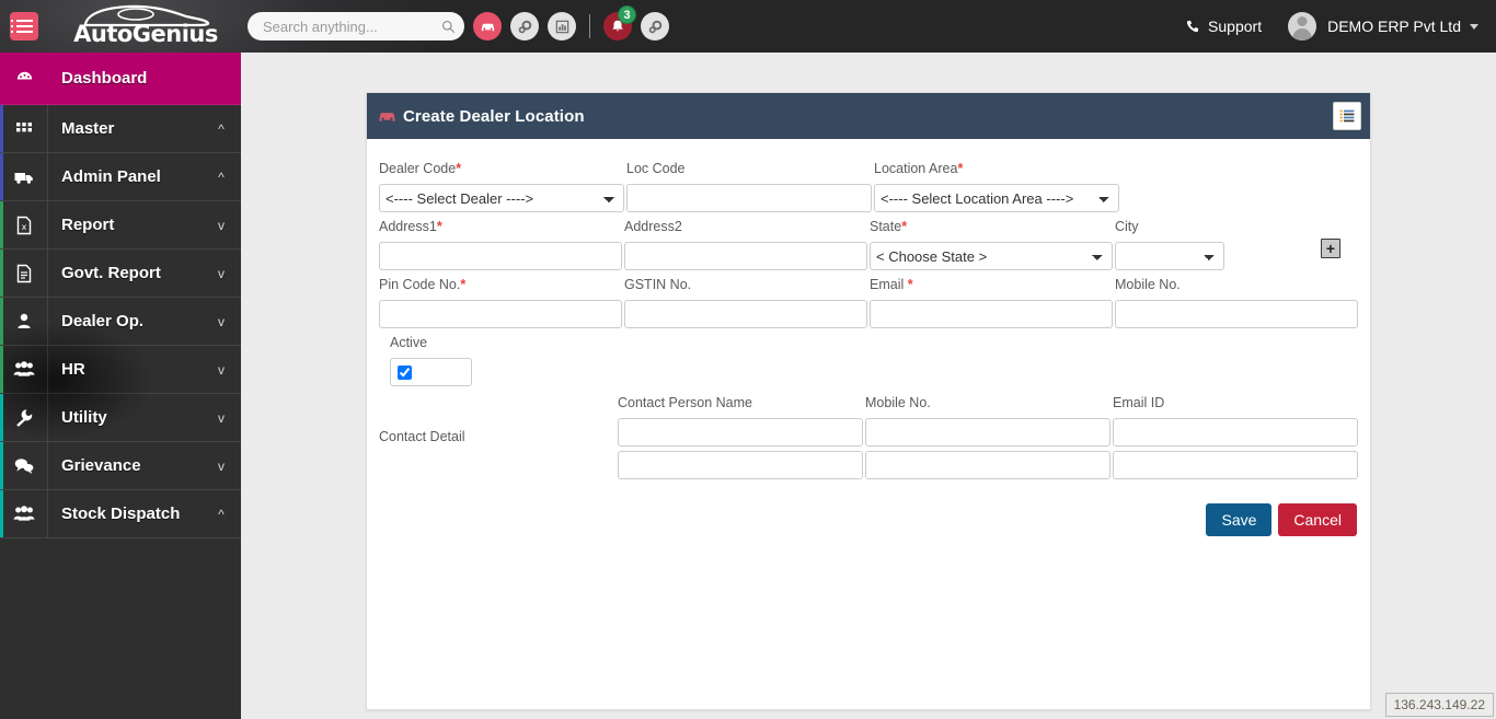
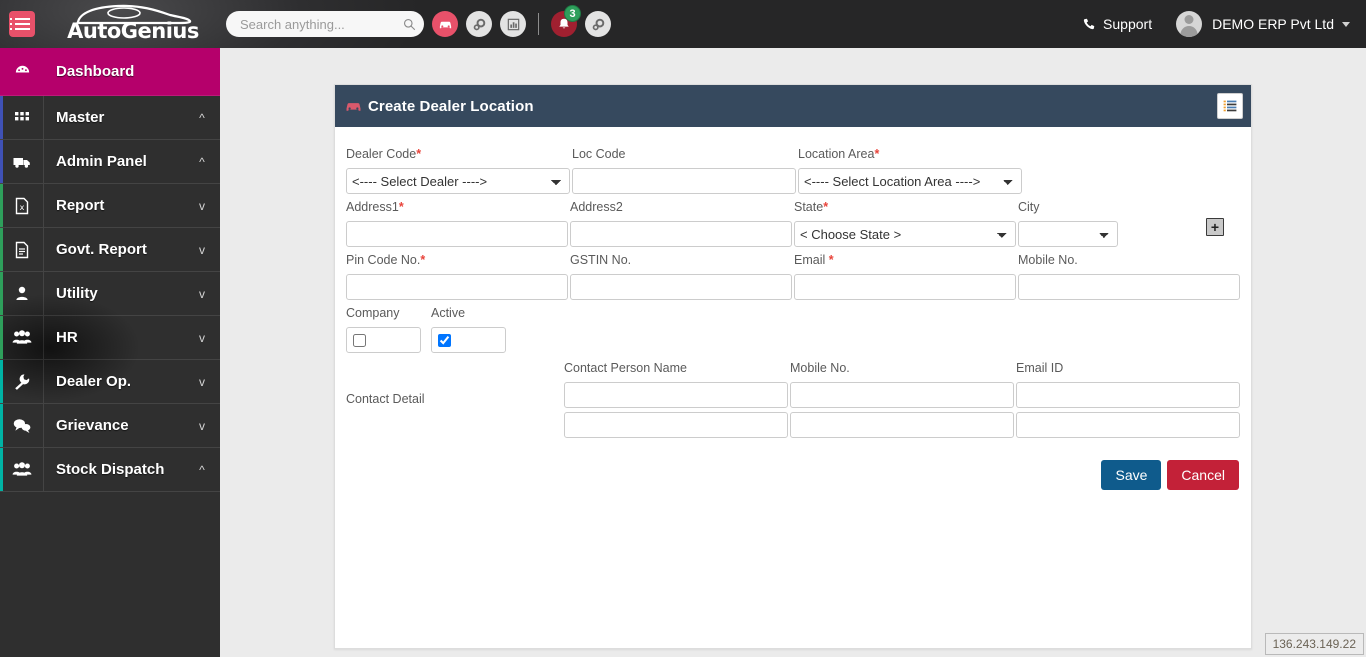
  AutoGenius
  Search anything...
  3
  Support
  DEMO ERP Pvt Ltd
  Dashboard
  Master
  ^
  Admin Panel
  ^
  x
  Report
  v
  Govt. Report
  v
- Dealer Op.
+ Utility
  v
  HR
  v
- Utility
+ Dealer Op.
  v
  Grievance
  v
  Stock Dispatch
  ^
  Create Dealer Location
  Dealer Code*
  <---- Select Dealer ---->
  Loc Code
  Location Area*
  <---- Select Location Area ---->
  Address1*
  Address2
  State*
  < Choose State >
  City
  +
  Pin Code No.*
  GSTIN No.
  Email *
  Mobile No.
+ Company
  Active
  Contact Detail
  Contact Person Name
  Mobile No.
  Email ID
  Save
  Cancel
  136.243.149.22
